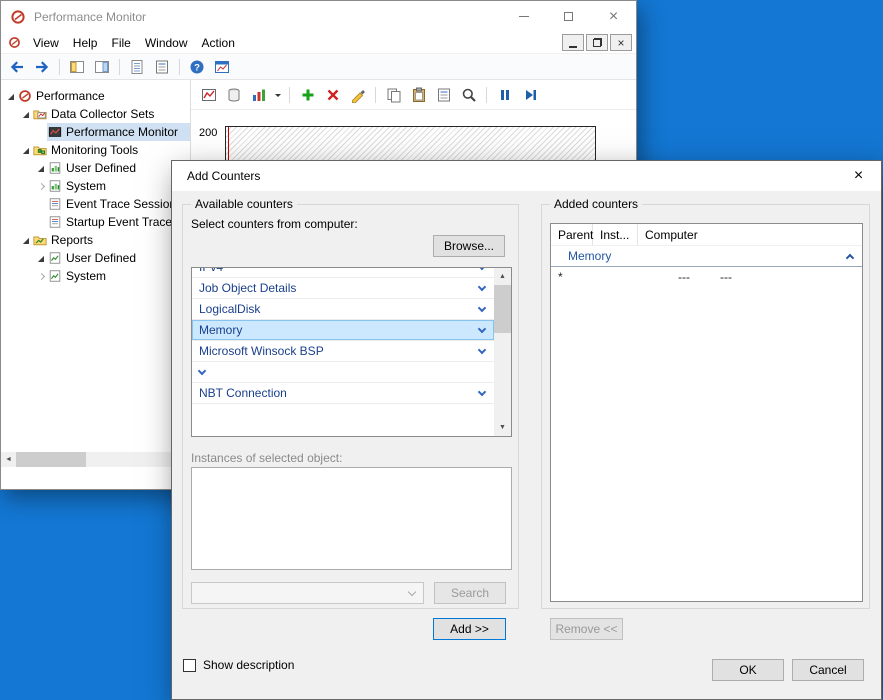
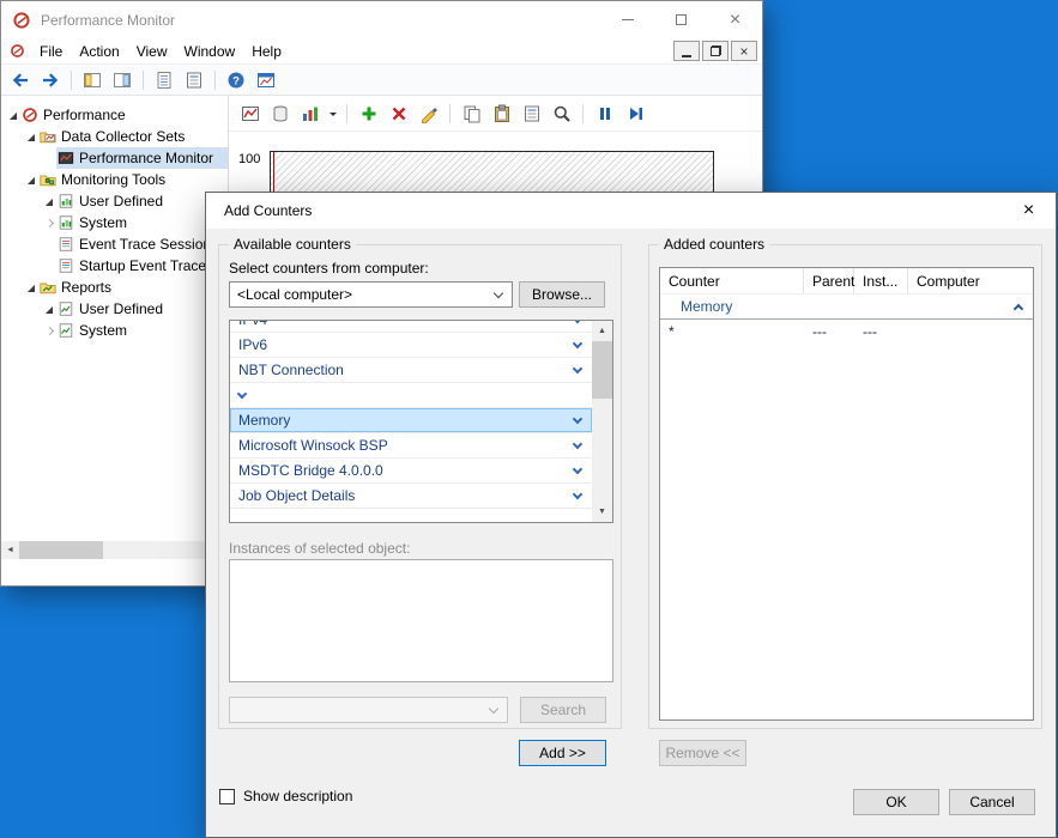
  Performance Monitor
  ×
- View
+ File
- Help
+ Action
- File
+ View
  Window
- Action
+ Help
  ×
  ?
  ◢
  Performance
  ◢
  Data Collector Sets
  Performance Monitor
  ◢
  Monitoring Tools
  ◢
  User Defined
  System
  Event Trace Sessio
  ◢
  Reports
  ◢
  User Defined
  System
- 200
+ 100
  Add Counters
  ×
  Available counters
  Select counters from computer:
+ <Local computer>
  Browse...
+ IPv6
- Job Object Details
+ NBT Connection
- LogicalDisk
  Memory
  Microsoft Winsock BSP
+ MSDTC Bridge 4.0.0.0
- NBT Connection
+ Job Object Details
  Instances of selected object:
  Search
  Add >>
  Added counters
+ Counter
  Parent
  Inst...
  Computer
  Memory
  *
  ---
  ---
  Remove <<
  Show description
  OK
  Cancel
